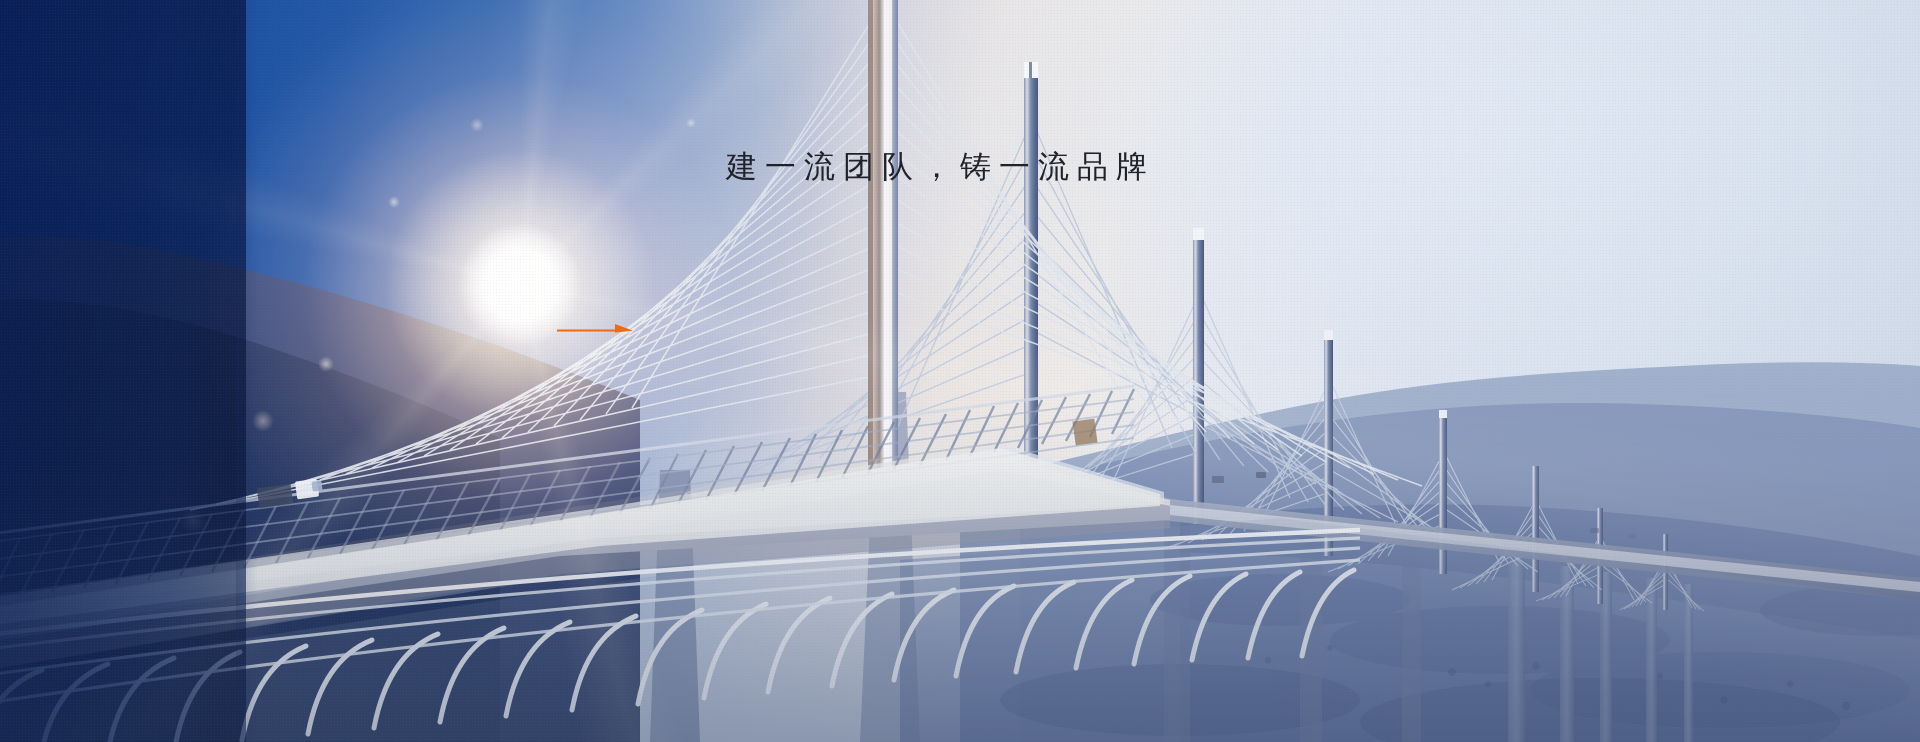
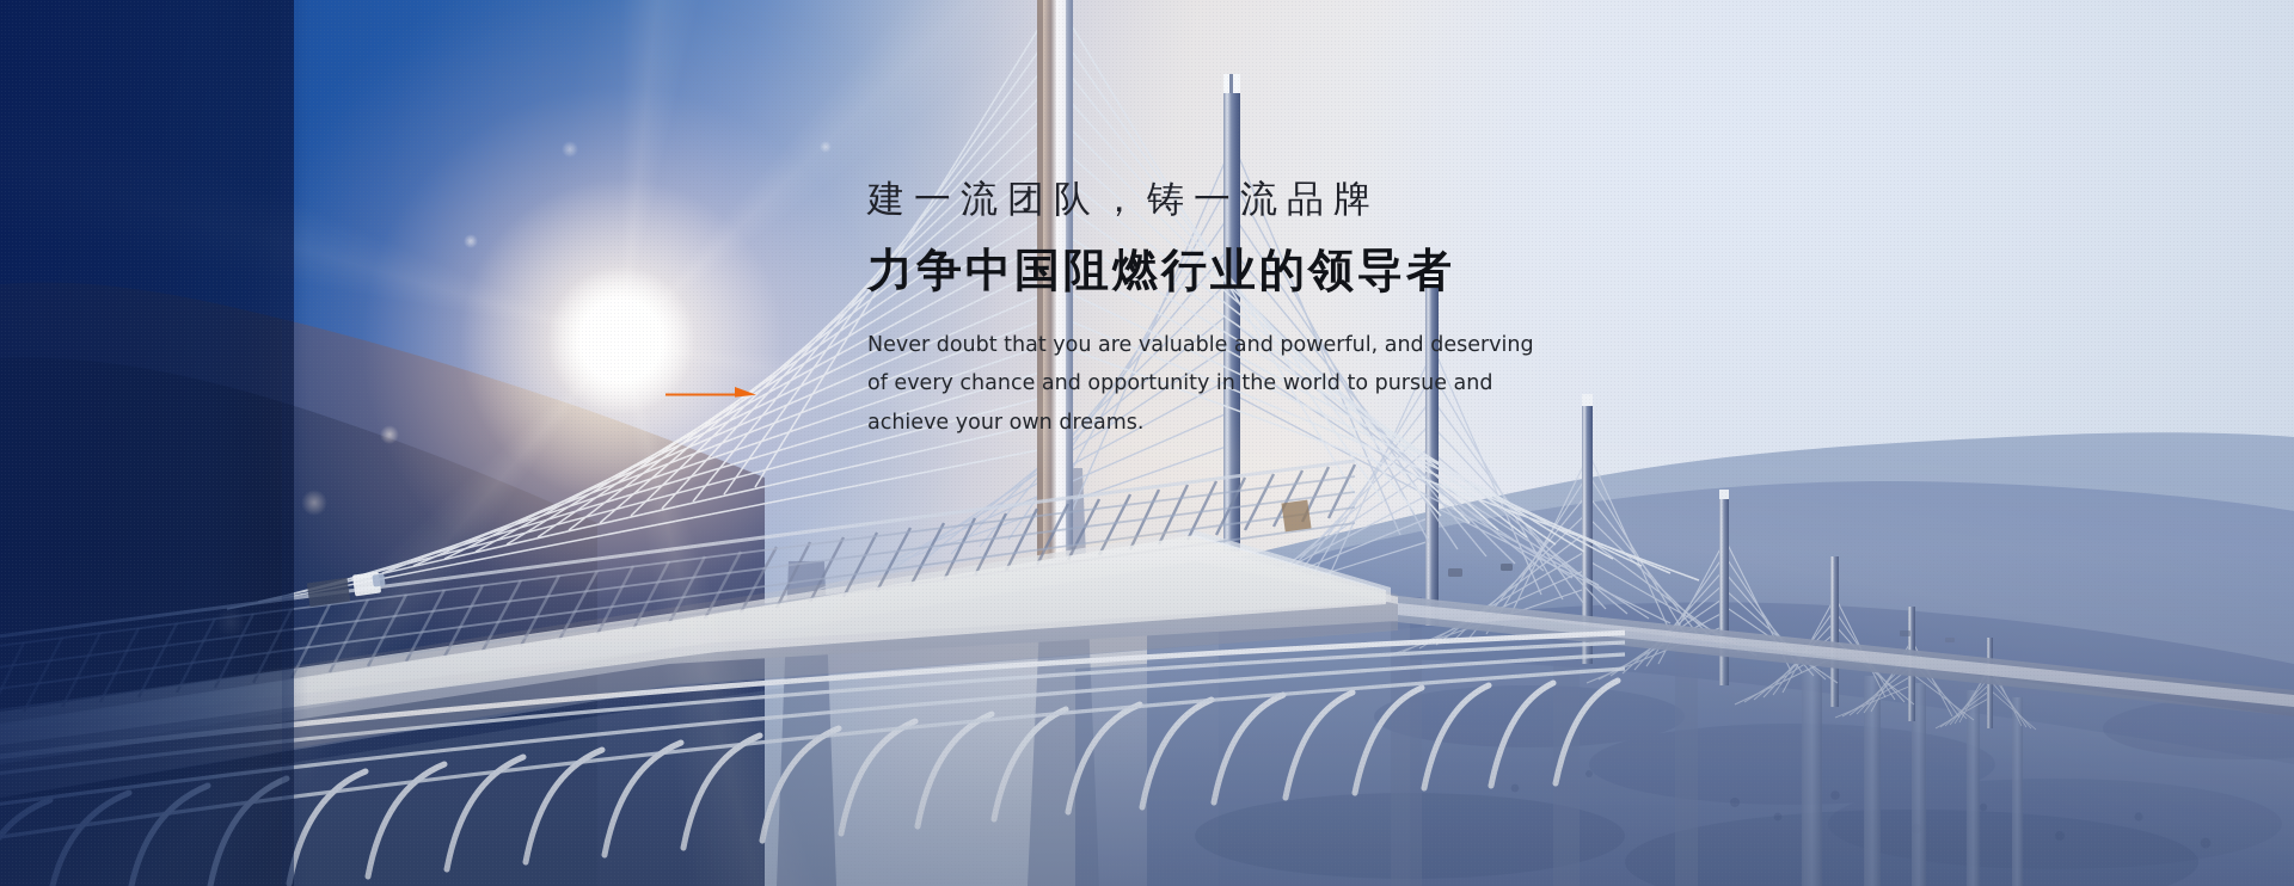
  建一流团队，铸一流品牌
+ 力争中国阻燃行业的领导者
+ Never doubt that you are valuable and powerful, and deserving
+ of every chance and opportunity in the world to pursue and
+ achieve your own dreams.
